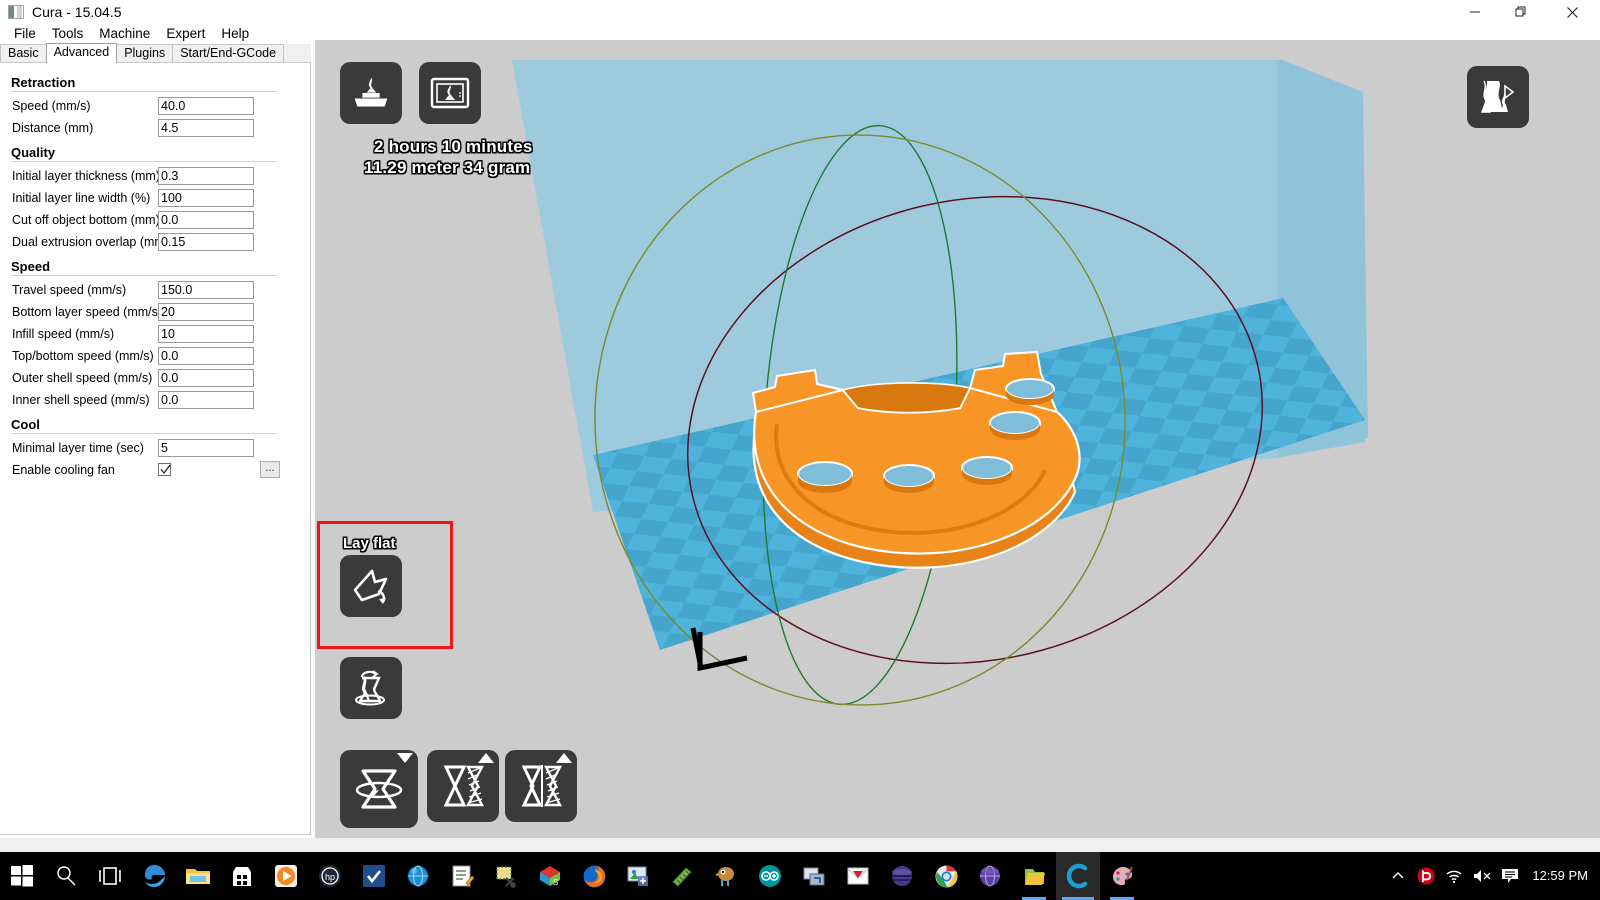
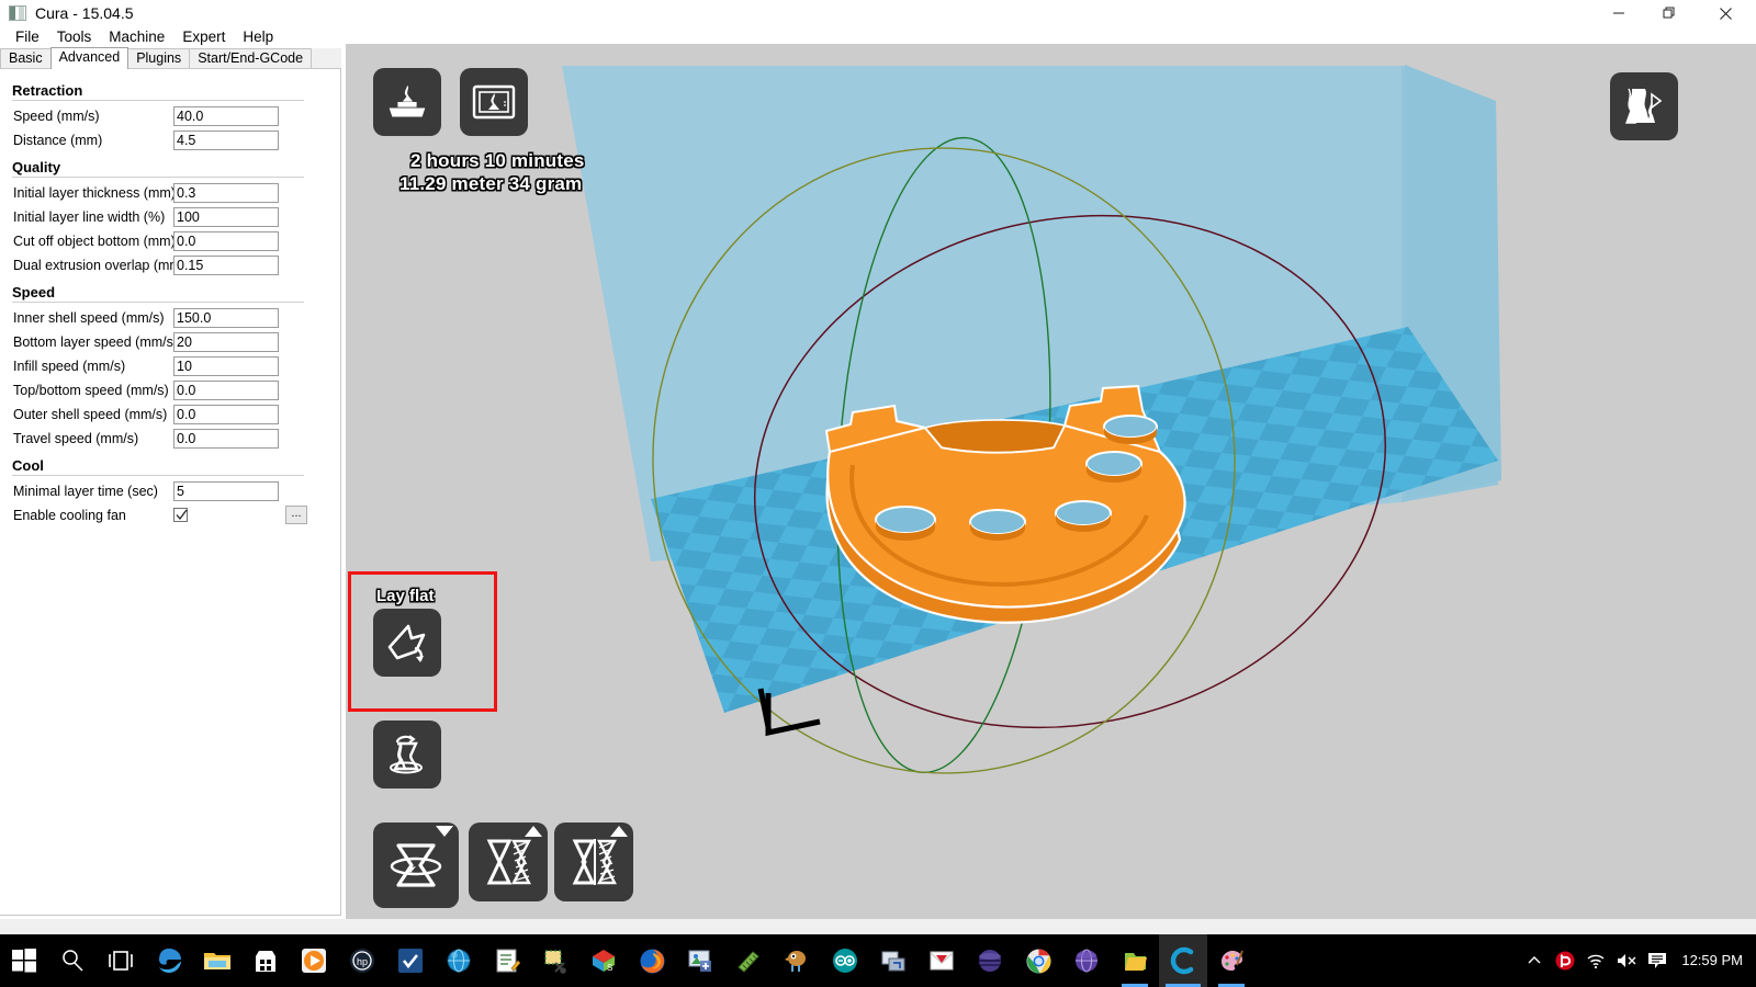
  Cura - 15.04.5
  File
  Tools
  Machine
  Expert
  Help
  Basic
  Advanced
  Plugins
  Start/End-GCode
  Retraction
  Speed (mm/s)
  40.0
  Distance (mm)
  4.5
  Quality
  Initial layer thickness (mm
  0.3
  Initial layer line width (%)
  100
  Cut off object bottom (mm
  0.0
  Dual extrusion overlap (m
  0.15
  Speed
- Travel speed (mm/s)
+ Inner shell speed (mm/s)
  150.0
  Bottom layer speed (mm/s
  20
  Infill speed (mm/s)
  10
  Top/bottom speed (mm/s)
  0.0
  Outer shell speed (mm/s)
  0.0
- Inner shell speed (mm/s)
+ Travel speed (mm/s)
  0.0
  Cool
  Minimal layer time (sec)
  5
  Enable cooling fan
  ...
  2 hours 10 minutes
  11.29 meter 34 gram
  Lay flat
  hp
  S
  12:59 PM
